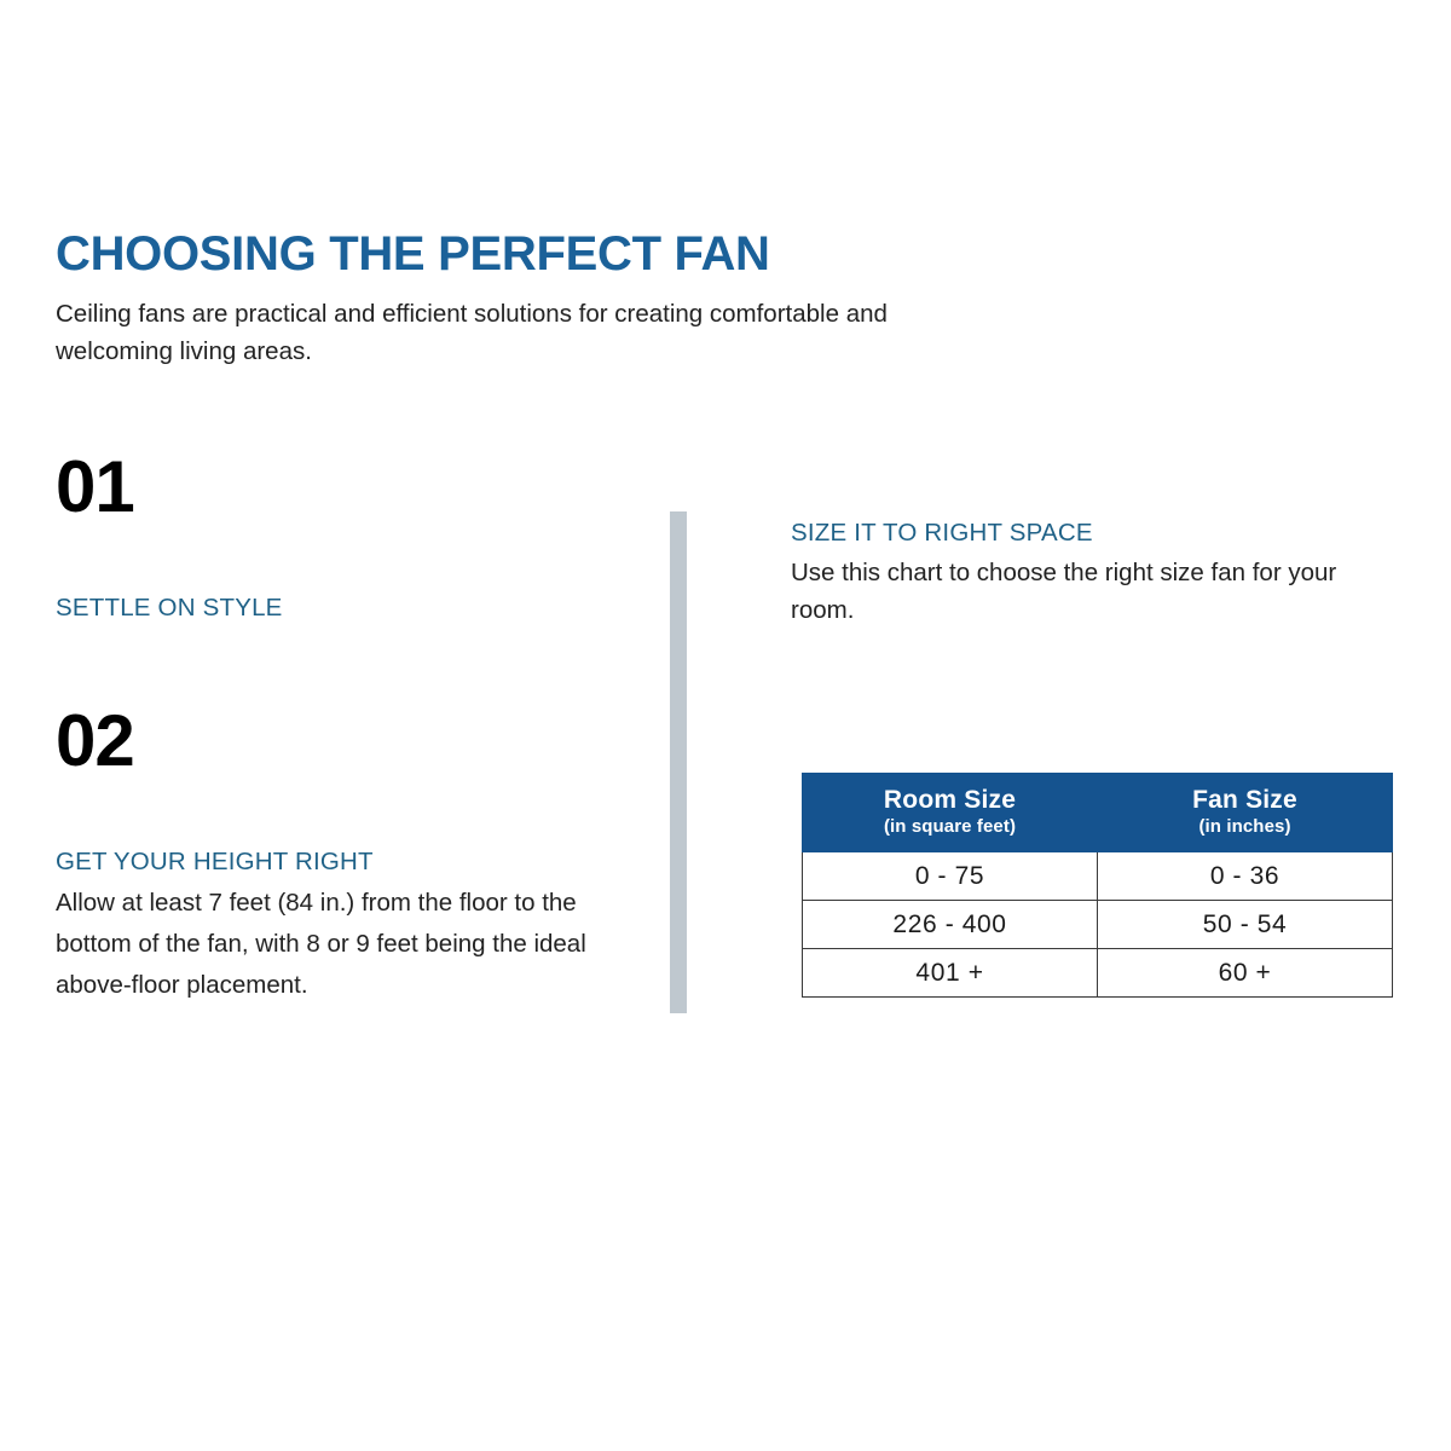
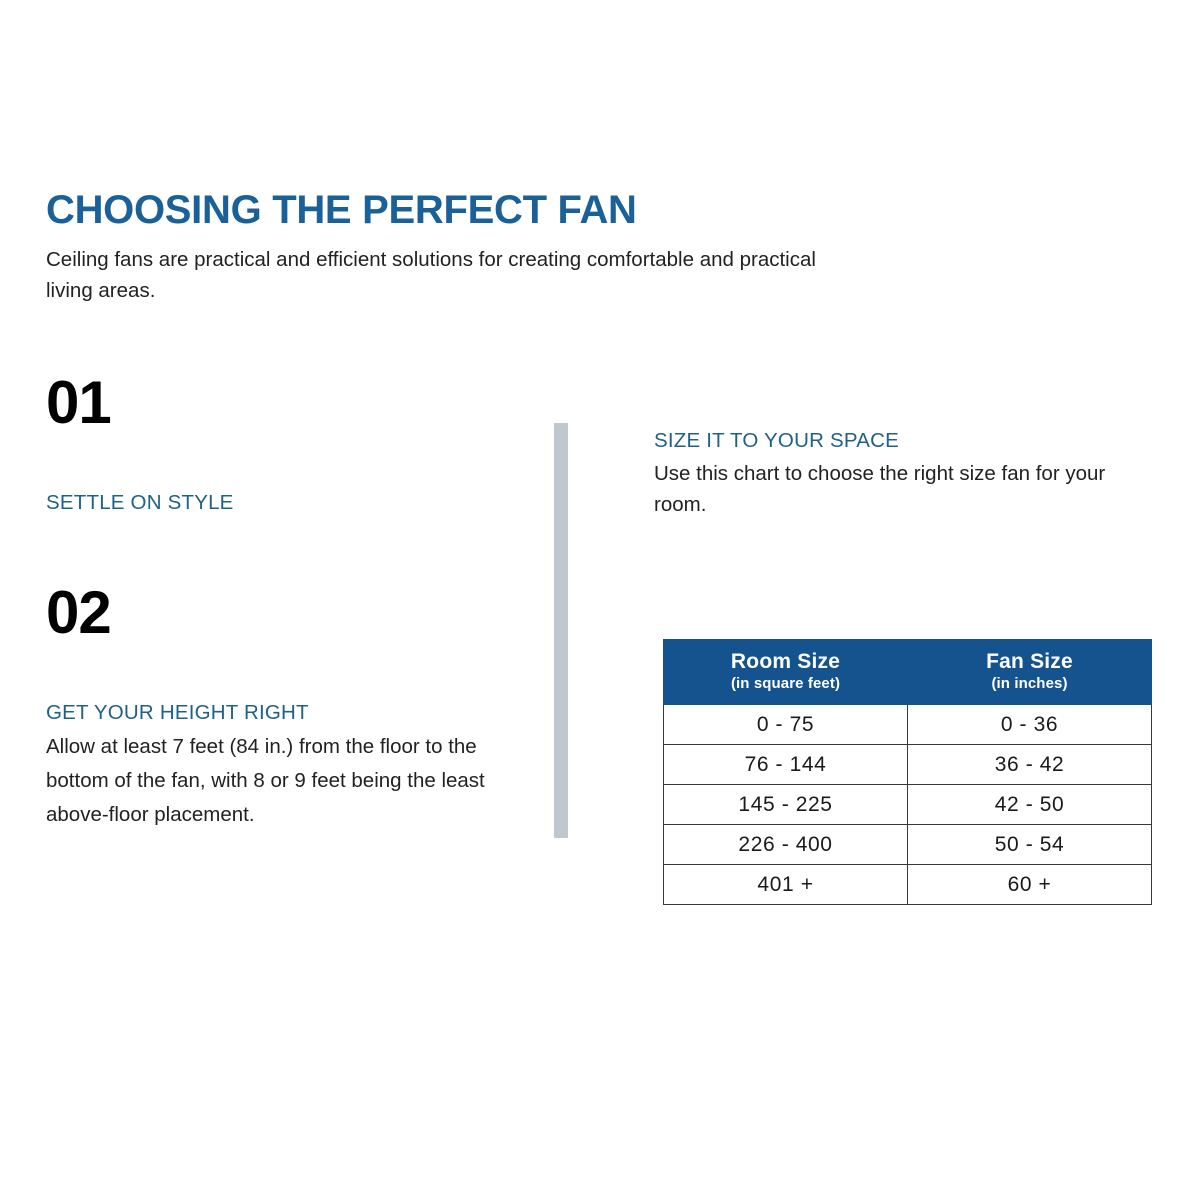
  CHOOSING THE PERFECT FAN
- Ceiling fans are practical and efficient solutions for creating comfortable and welcoming living areas.
+ Ceiling fans are practical and efficient solutions for creating comfortable and practical living areas.
  01
  SETTLE ON STYLE
  02
  GET YOUR HEIGHT RIGHT
- Allow at least 7 feet (84 in.) from the floor to the bottom of the fan, with 8 or 9 feet being the ideal above-floor placement.
+ Allow at least 7 feet (84 in.) from the floor to the bottom of the fan, with 8 or 9 feet being the least above-floor placement.
- SIZE IT TO RIGHT SPACE
+ SIZE IT TO YOUR SPACE
  Use this chart to choose the right size fan for your room.
  Room Size (in square feet)	Fan Size (in inches)
  0 - 75	0 - 36
+ 76 - 144	36 - 42
+ 145 - 225	42 - 50
  226 - 400	50 - 54
  401 +	60 +
